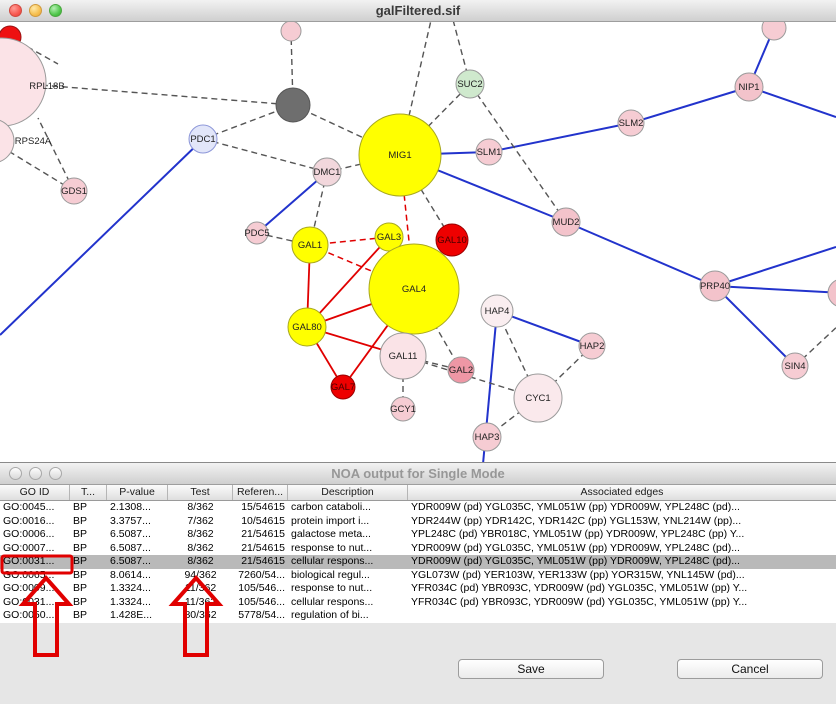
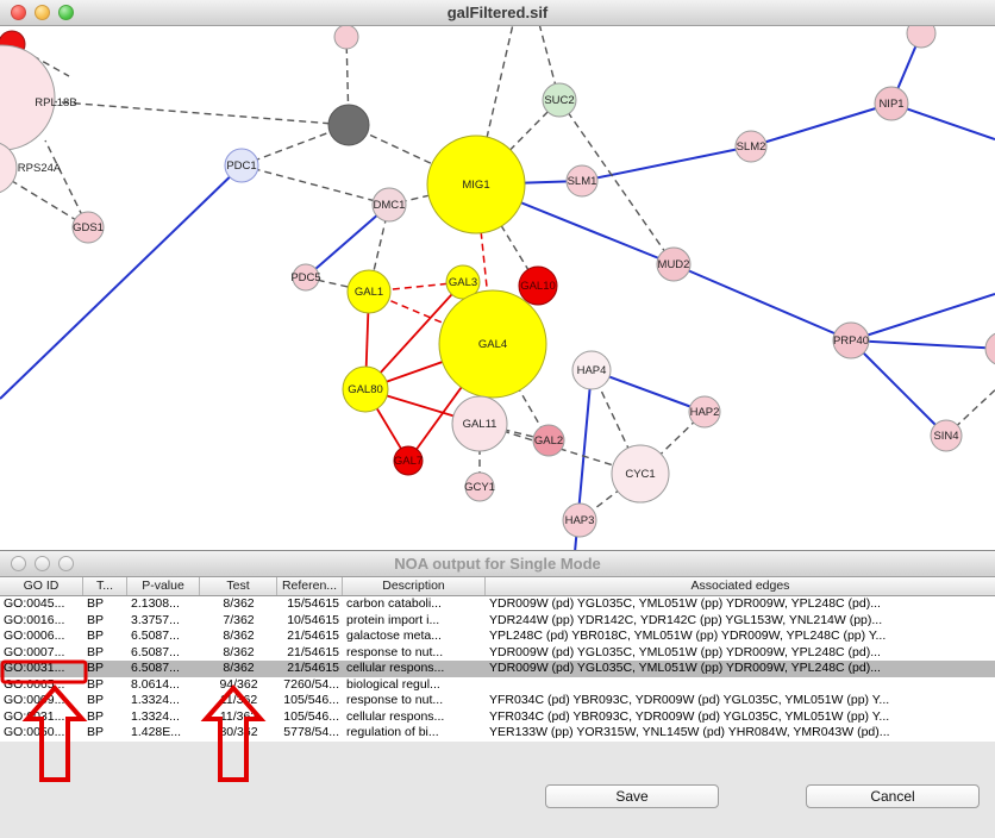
  galFiltered.sif
  RPL18B
  RPS24A
  GDS1
  PDC1
  DMC1
  MIG1
  SUC2
  SLM1
  SLM2
  NIP1
  PDC5
  GAL1
  GAL3
  GAL10
  MUD2
  GAL4
  GAL80
  HAP4
  HAP2
  PRP40
  SIN4
  GAL11
  GAL2
  GAL7
  GCY1
  CYC1
  HAP3
  NOA output for Single Mode
  GO ID
  T...
  P-value
  Test
  Referen...
  Description
  Associated edges
  GO:0045...
  BP
  2.1308...
  8/362
  15/54615
  carbon cataboli...
  YDR009W (pd) YGL035C, YML051W (pp) YDR009W, YPL248C (pd)...
  GO:0016...
  BP
  3.3757...
  7/362
  10/54615
  protein import i...
  YDR244W (pp) YDR142C, YDR142C (pp) YGL153W, YNL214W (pp)...
  GO:0006...
  BP
  6.5087...
  8/362
  21/54615
  galactose meta...
  YPL248C (pd) YBR018C, YML051W (pp) YDR009W, YPL248C (pp) Y...
  GO:0007...
  BP
  6.5087...
  8/362
  21/54615
  response to nut...
  YDR009W (pd) YGL035C, YML051W (pp) YDR009W, YPL248C (pd)...
  GO:0031...
  BP
  6.5087...
  8/362
  21/54615
  cellular respons...
  YDR009W (pd) YGL035C, YML051W (pp) YDR009W, YPL248C (pd)...
  BP
  8.0614...
  94/362
  7260/54...
  biological regul...
- YGL073W (pd) YER103W, YER133W (pp) YOR315W, YNL145W (pd)...
  GO:009..
  BP
  1.3324...
  105/546...
  response to nut...
  YFR034C (pd) YBR093C, YDR009W (pd) YGL035C, YML051W (pp) Y...
  GO:031...
  BP
  1.3324...
  11/362
  105/546...
  cellular respons...
  YFR034C (pd) YBR093C, YDR009W (pd) YGL035C, YML051W (pp) Y...
  GO:000...
  BP
  1.428E...
  80/32
  5778/54...
  regulation of bi...
+ YER133W (pp) YOR315W, YNL145W (pd) YHR084W, YMR043W (pd)...
  Save
  Cancel
